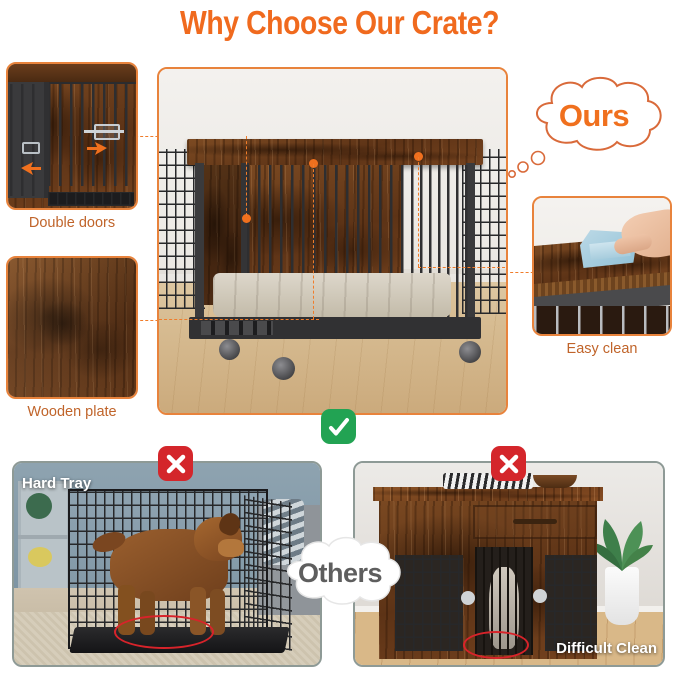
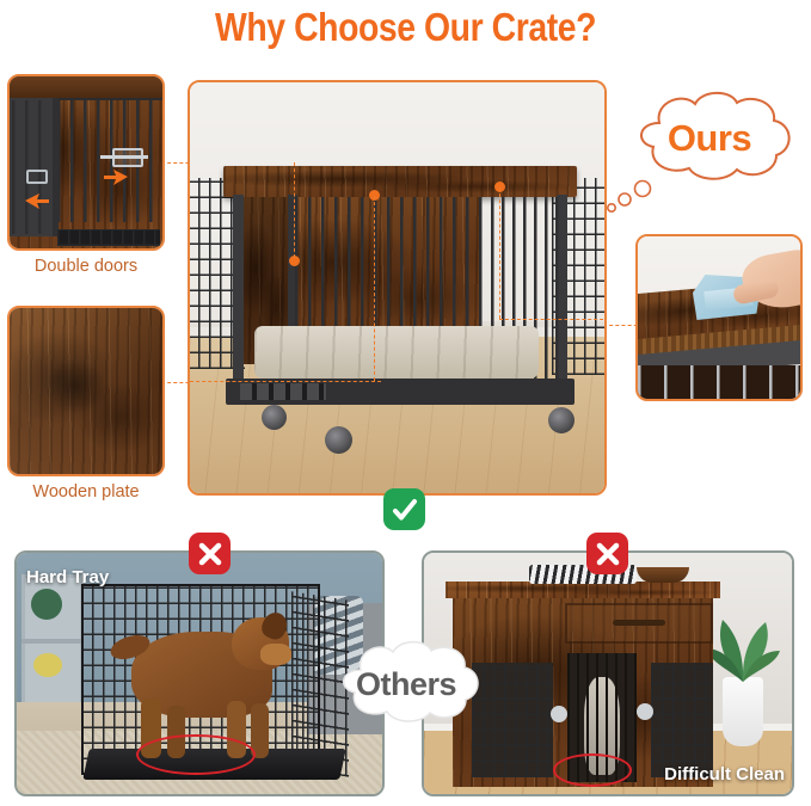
  Why Choose Our Crate?
  Double doors
  Wooden plate
  Ours
- Easy clean
  Hard Tray
  Difficult Clean
  Others
